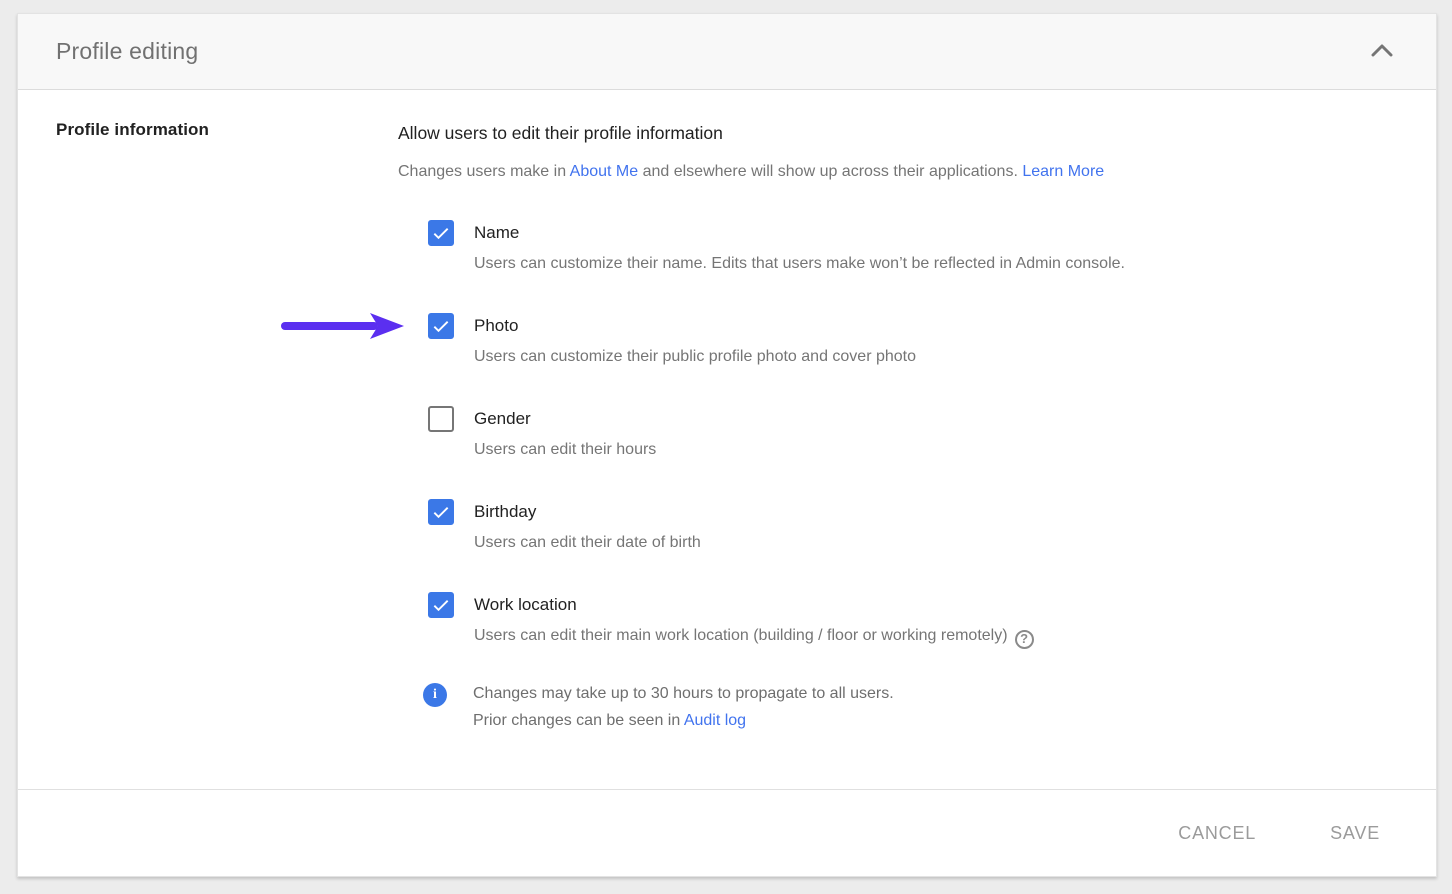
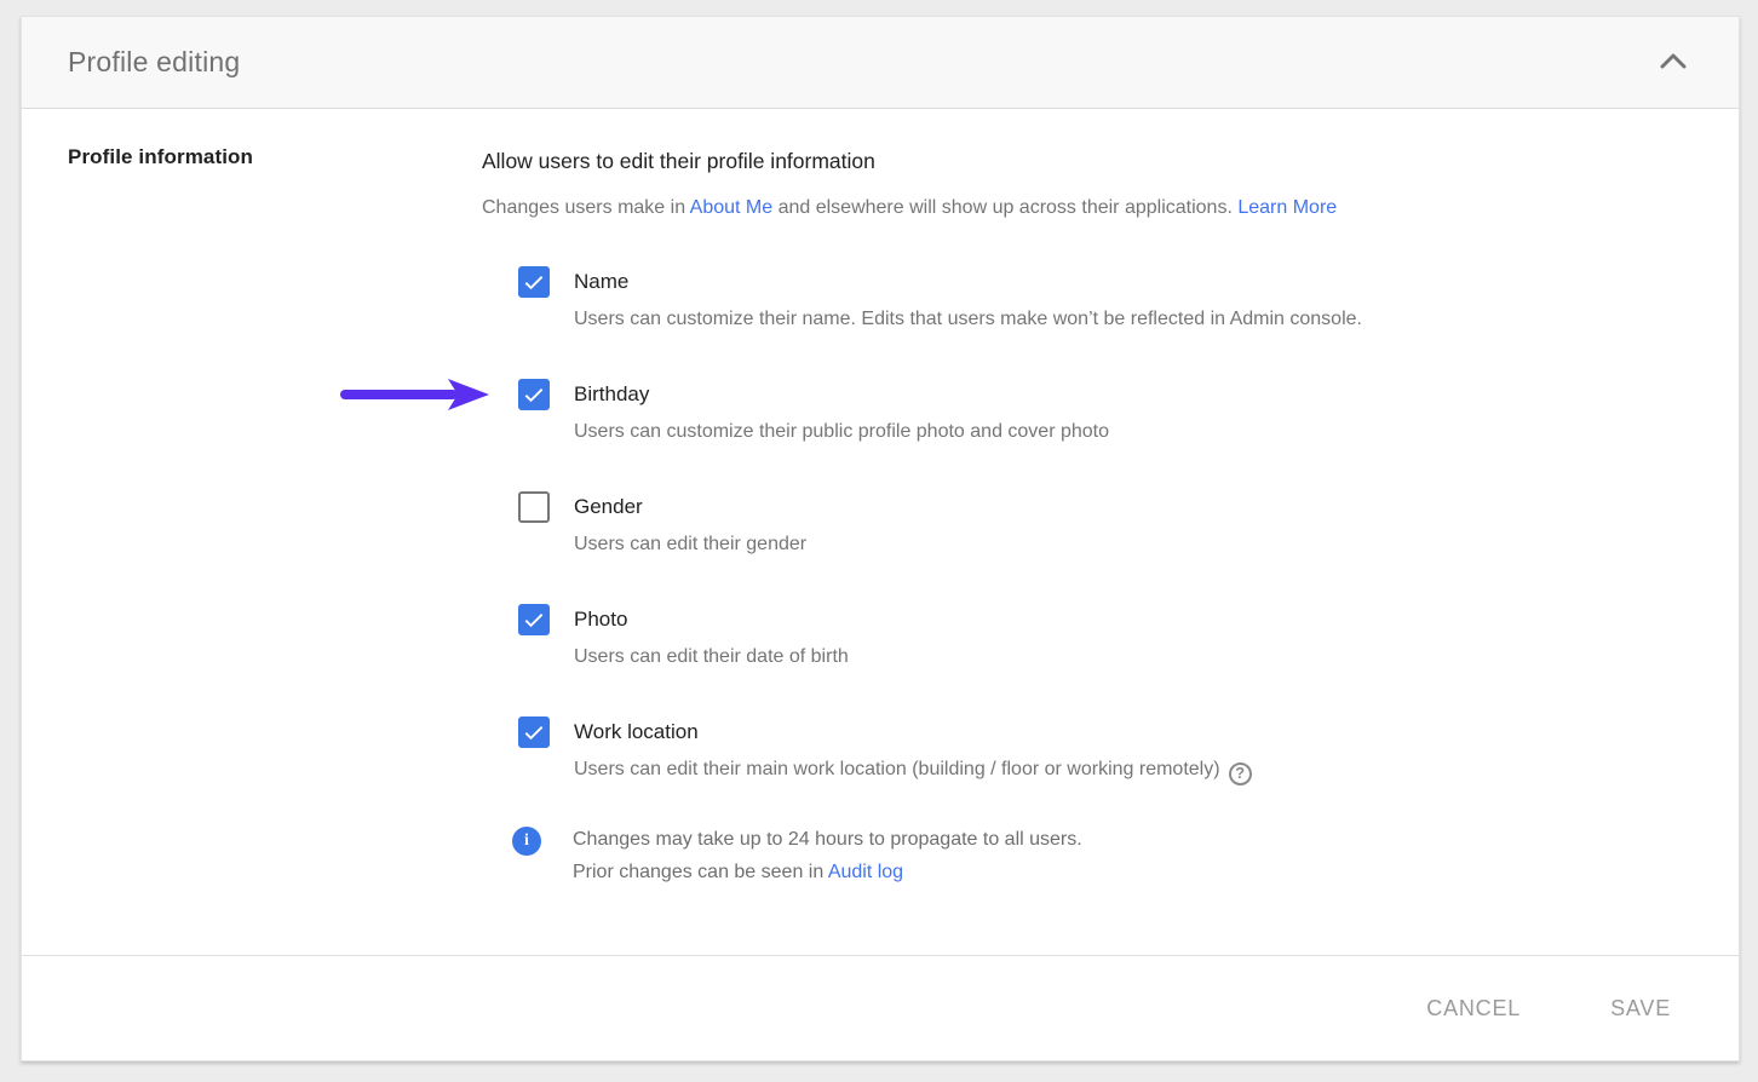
  Profile editing
  Profile information
  Allow users to edit their profile information
  Changes users make in About Me and elsewhere will show up across their applications. Learn More
  Name
  Users can customize their name. Edits that users make won’t be reflected in Admin console.
- Photo
+ Birthday
  Users can customize their public profile photo and cover photo
  Gender
- Users can edit their hours
+ Users can edit their gender
- Birthday
+ Photo
  Users can edit their date of birth
  Work location
  Users can edit their main work location (building / floor or working remotely) ?
  i
- Changes may take up to 30 hours to propagate to all users.
+ Changes may take up to 24 hours to propagate to all users.
  Prior changes can be seen in Audit log
  CANCEL
  SAVE
